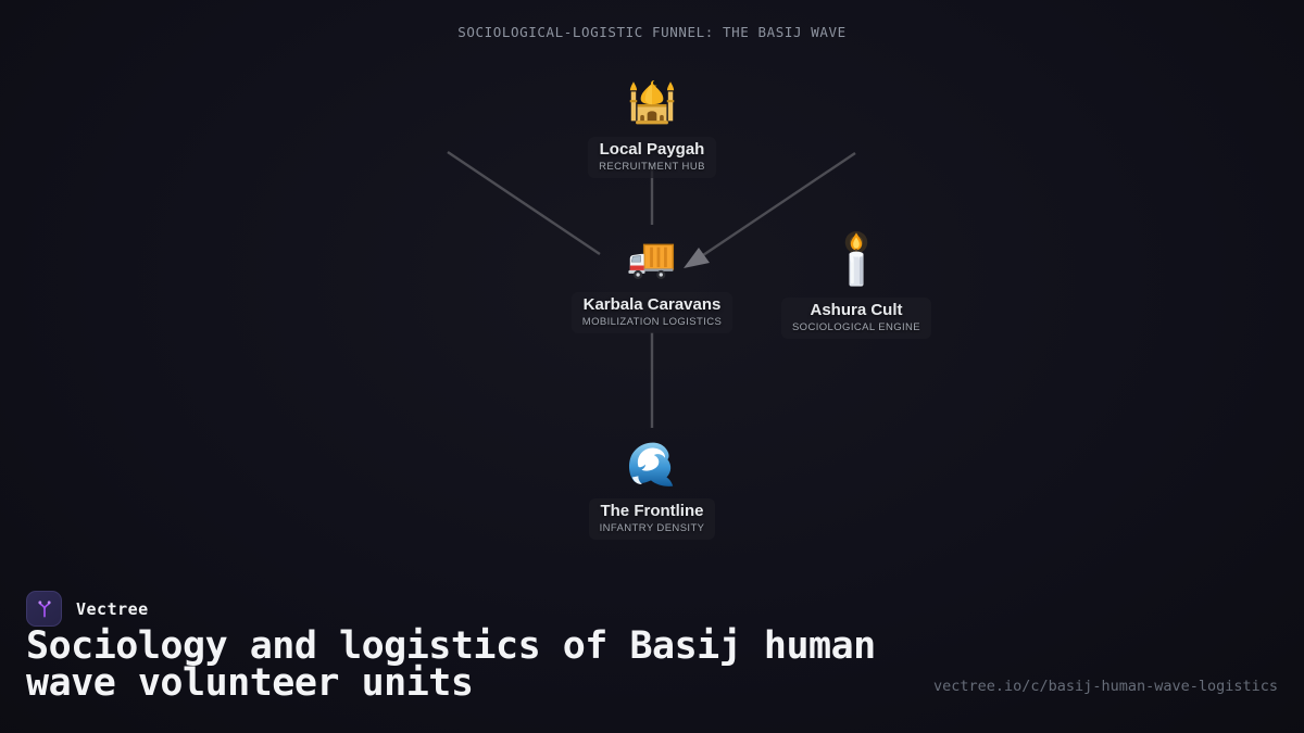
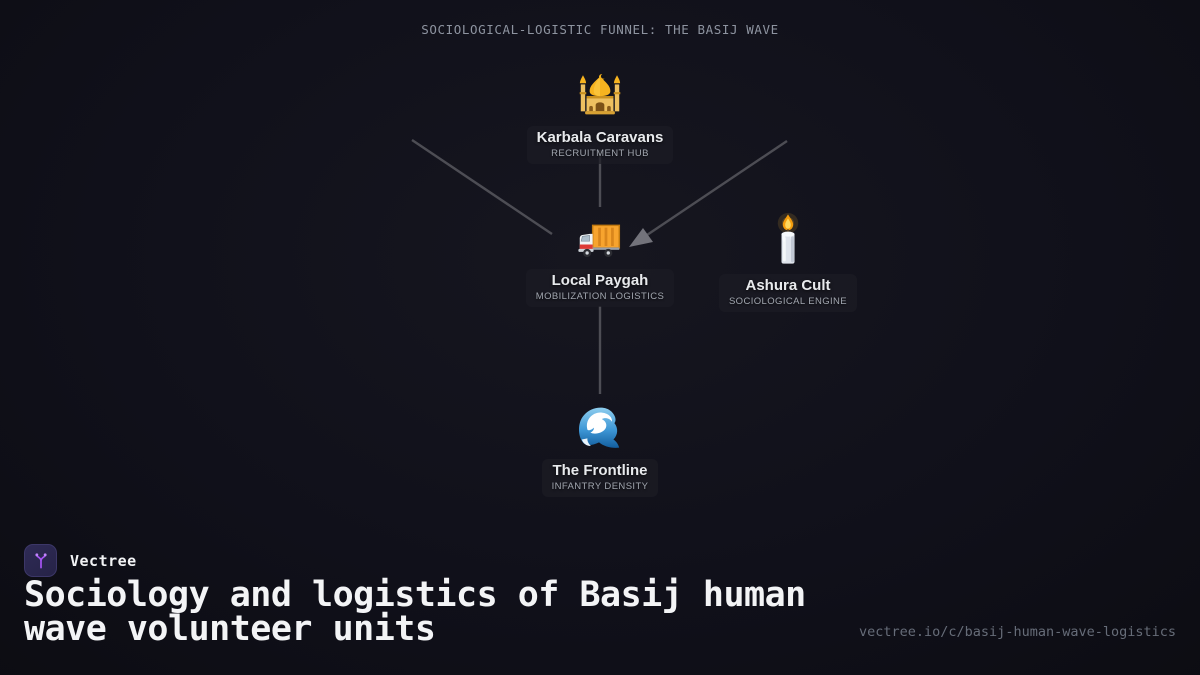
  SOCIOLOGICAL-LOGISTIC FUNNEL: THE BASIJ WAVE
- Local Paygah
+ Karbala Caravans
  RECRUITMENT HUB
- Karbala Caravans
+ Local Paygah
  MOBILIZATION LOGISTICS
  Ashura Cult
  SOCIOLOGICAL ENGINE
  The Frontline
  INFANTRY DENSITY
  Vectree
  Sociology and logistics of Basij human wave volunteer units
  vectree.io/c/basij-human-wave-logistics
